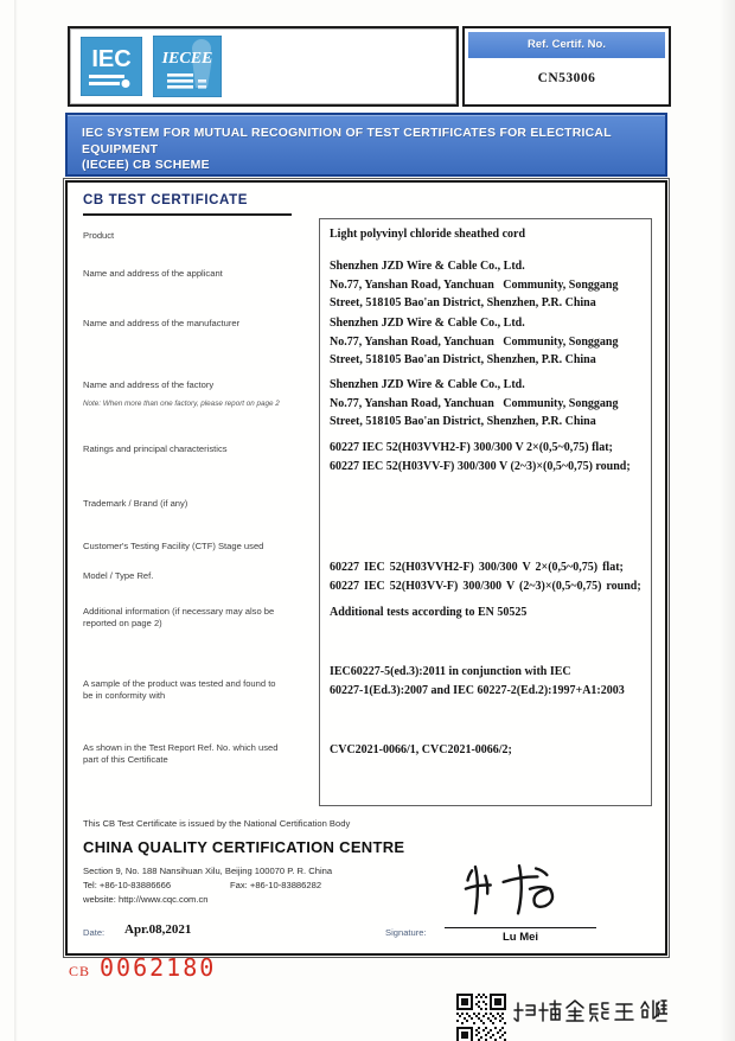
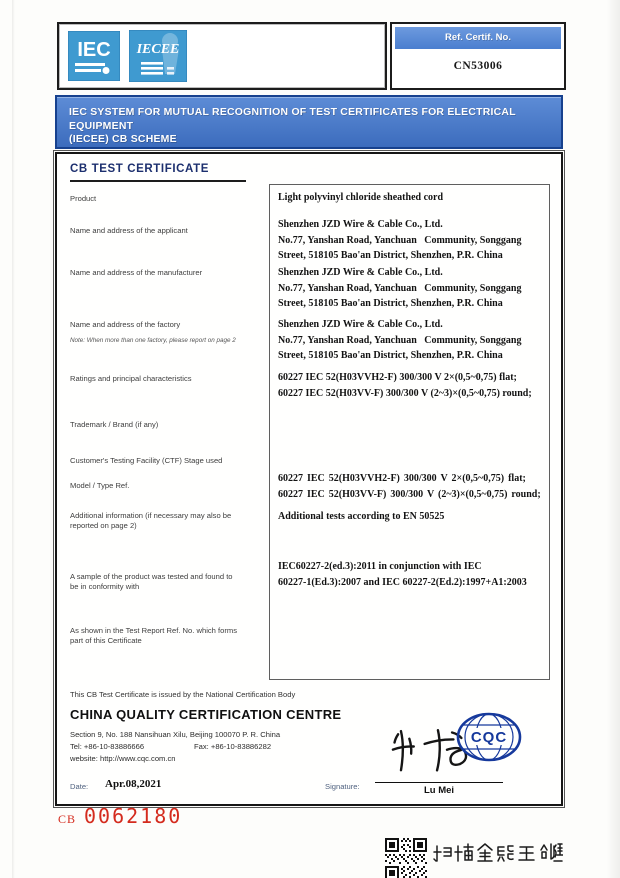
  IEC
  IECEE
  Ref. Certif. No.
  CN53006
  IEC SYSTEM FOR MUTUAL RECOGNITION OF TEST CERTIFICATES FOR ELECTRICAL EQUIPMENT
  (IECEE) CB SCHEME
  CB TEST CERTIFICATE
  Product
  Name and address of the applicant
  Name and address of the manufacturer
  Name and address of the factory
  Ratings and principal characteristics
  Trademark / Brand (if any)
  Customer's Testing Facility (CTF) Stage used
  Model / Type Ref.
  Additional information (if necessary may also be reported on page 2)
  A sample of the product was tested and found to be in conformity with
- As shown in the Test Report Ref. No. which used part of this Certificate
+ As shown in the Test Report Ref. No. which forms part of this Certificate
  Light polyvinyl chloride sheathed cord
  Shenzhen JZD Wire & Cable Co., Ltd.
  No.77, Yanshan Road, Yanchuan Community, Songgang
  Street, 518105 Bao'an District, Shenzhen, P.R. China
  Shenzhen JZD Wire & Cable Co., Ltd.
  No.77, Yanshan Road, Yanchuan Community, Songgang
  Street, 518105 Bao'an District, Shenzhen, P.R. China
  Shenzhen JZD Wire & Cable Co., Ltd.
  No.77, Yanshan Road, Yanchuan Community, Songgang
  Street, 518105 Bao'an District, Shenzhen, P.R. China
  60227 IEC 52(H03VVH2-F) 300/300 V 2×(0,5~0,75) flat;
  60227 IEC 52(H03VV-F) 300/300 V (2~3)×(0,5~0,75) round;
  60227 IEC 52(H03VVH2-F) 300/300 V 2×(0,5~0,75) flat;
  60227 IEC 52(H03VV-F) 300/300 V (2~3)×(0,5~0,75) round;
  Additional tests according to EN 50525
- IEC60227-5(ed.3):2011 in conjunction with IEC
+ IEC60227-2(ed.3):2011 in conjunction with IEC
  60227-1(Ed.3):2007 and IEC 60227-2(Ed.2):1997+A1:2003
- CVC2021-0066/1, CVC2021-0066/2;
  This CB Test Certificate is issued by the National Certification Body
  CHINA QUALITY CERTIFICATION CENTRE
  Section 9, No. 188 Nansihuan Xilu, Beijing 100070 P. R. China
  Tel: +86-10-83886666
  Fax: +86-10-83886282
  website: http://www.cqc.com.cn
  Date:
  Apr.08,2021
  Signature:
  Lu Mei
+ CQC
  CB
  0062180
